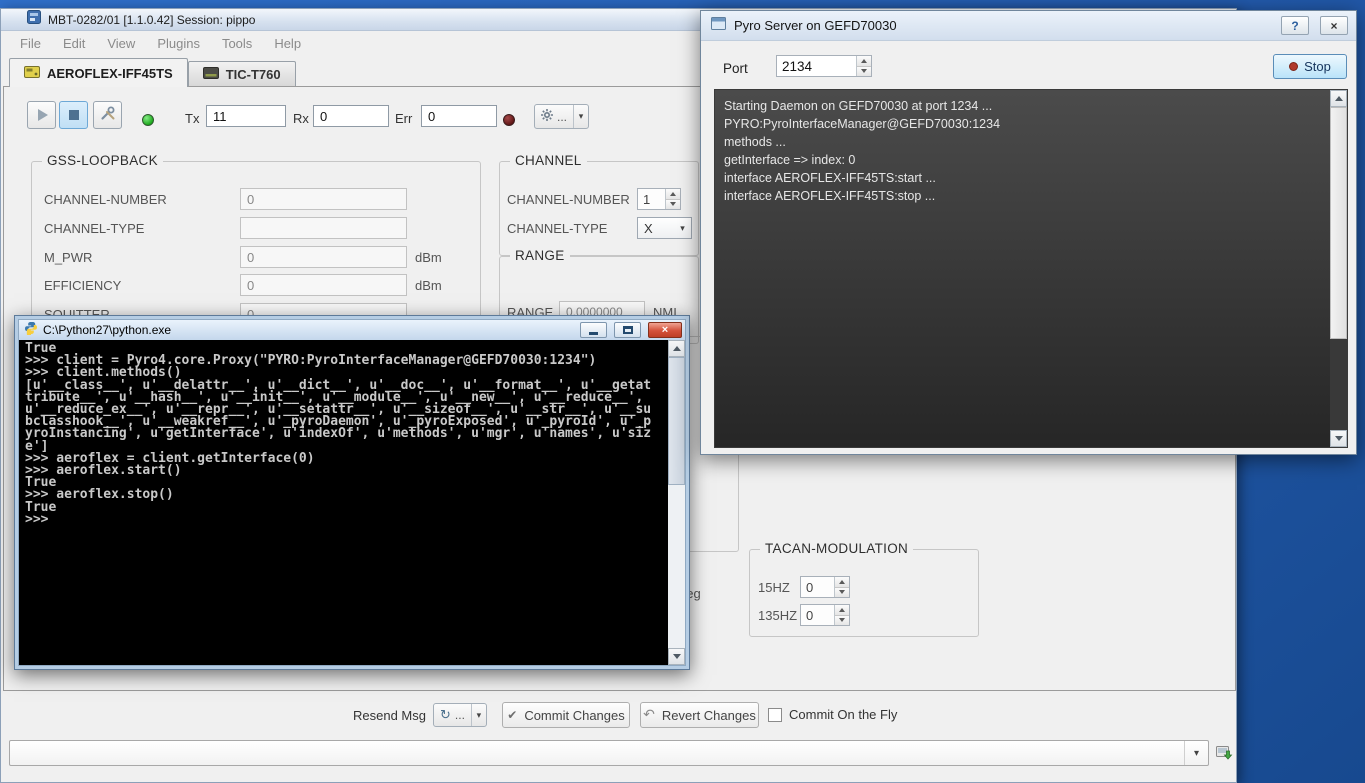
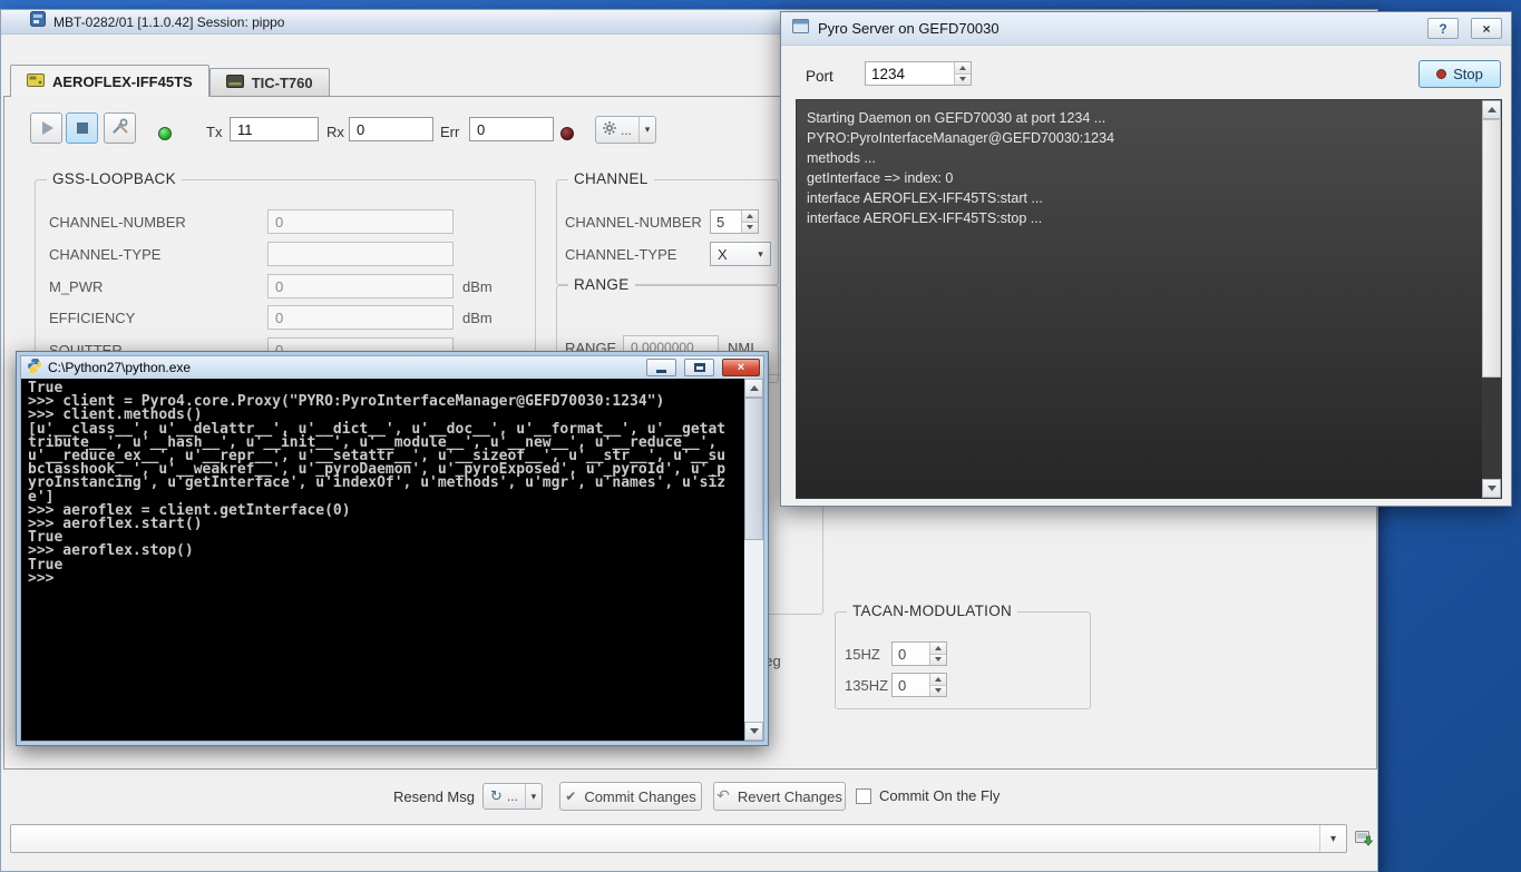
  MBT-0282/01 [1.1.0.42] Session: pippo
- File
- Edit
- View
- Plugins
- Tools
- Help
  AEROFLEX-IFF45TS
  TIC-T760
  Tx
  11
  Rx
  0
  Err
  0
  ...
  ▾
  GSS-LOOPBACK
  CHANNEL-NUMBER
  0
  CHANNEL-TYPE
  M_PWR
  0
  dBm
  EFFICIENCY
  0
  dBm
  SQUITTER
  0
  CHANNEL
  CHANNEL-NUMBER
- 1
+ 5
  CHANNEL-TYPE
  X
  ▾
  RANGE
  RANGE
  0.0000000
  NMI
  TACAN-MODULATION
  15HZ
  0
  135HZ
  0
  Resend Msg
  ↻
  ...
  ▾
  ✔
  Commit Changes
  ↶
  Revert Changes
  Commit On the Fly
  ▾
  C:\Python27\python.exe
  ×
  True
  >>> client = Pyro4.core.Proxy("PYRO:PyroInterfaceManager@GEFD70030:1234")
  >>> client.methods()
  [u'__class__', u'__delattr__', u'__dict__', u'__doc__', u'__format__', u'__getat
  tribute__', u'__hash__', u'__init__', u'__module__', u'__new__', u'__reduce__',
  u'__reduce_ex__', u'__repr__', u'__setattr__', u'__sizeof__', u'__str__', u'__su
  bclasshook__', u'__weakref__', u'_pyroDaemon', u'_pyroExposed', u'_pyroId', u'_p
  yroInstancing', u'getInterface', u'indexOf', u'methods', u'mgr', u'names', u'siz
  e']
  >>> aeroflex = client.getInterface(0)
  >>> aeroflex.start()
  True
  >>> aeroflex.stop()
  True
  >>>
  Pyro Server on GEFD70030
  ?
  ×
  Port
- 2134
+ 1234
  Stop
  Starting Daemon on GEFD70030 at port 1234 ...
  PYRO:PyroInterfaceManager@GEFD70030:1234
  methods ...
  getInterface => index: 0
  interface AEROFLEX-IFF45TS:start ...
  interface AEROFLEX-IFF45TS:stop ...
